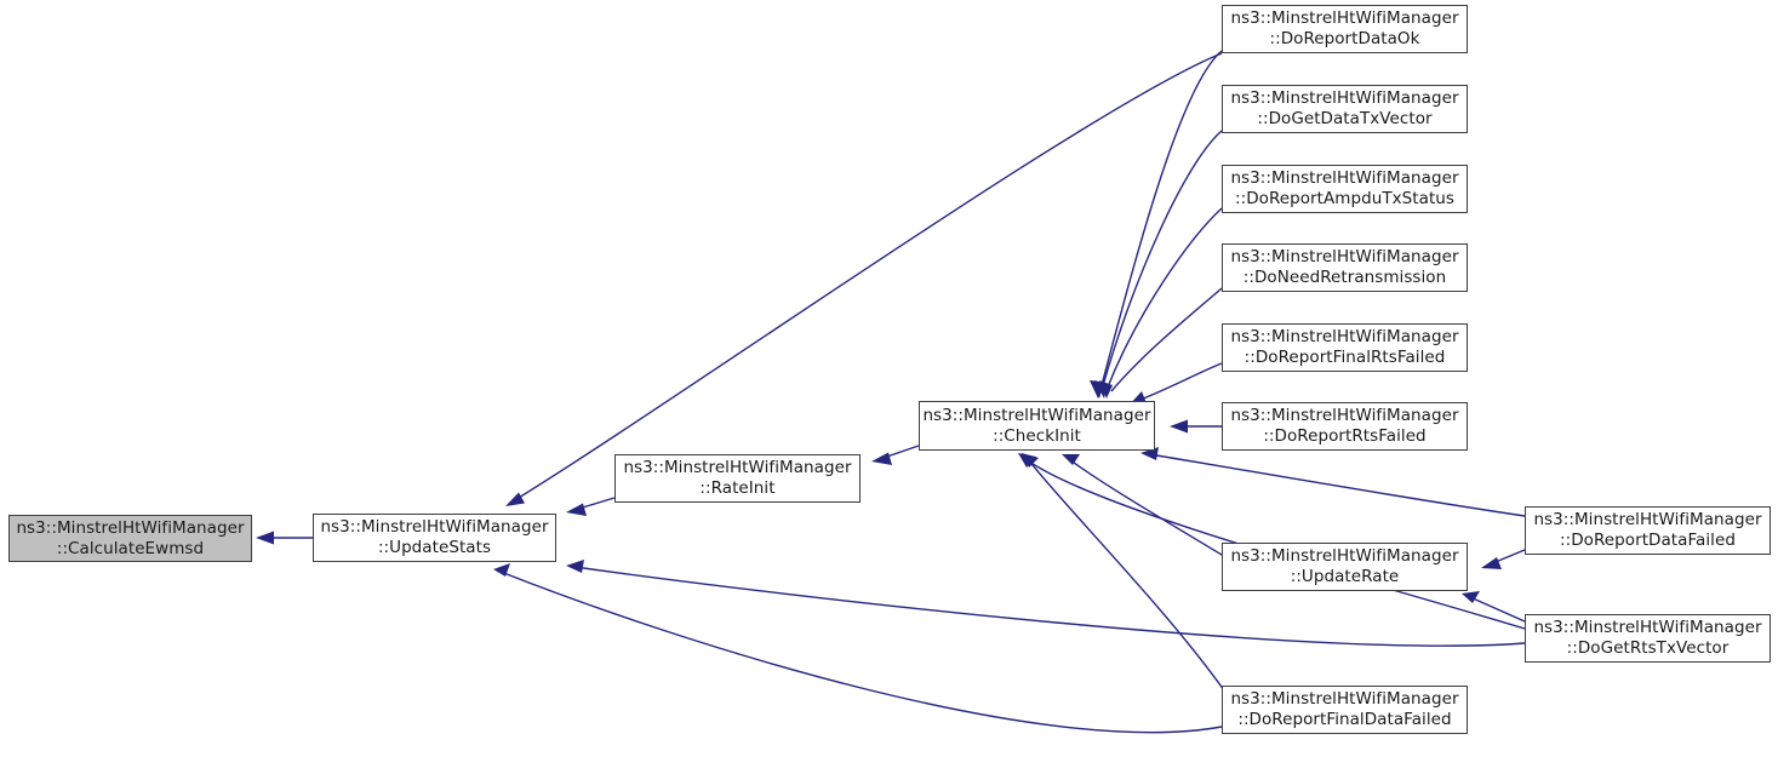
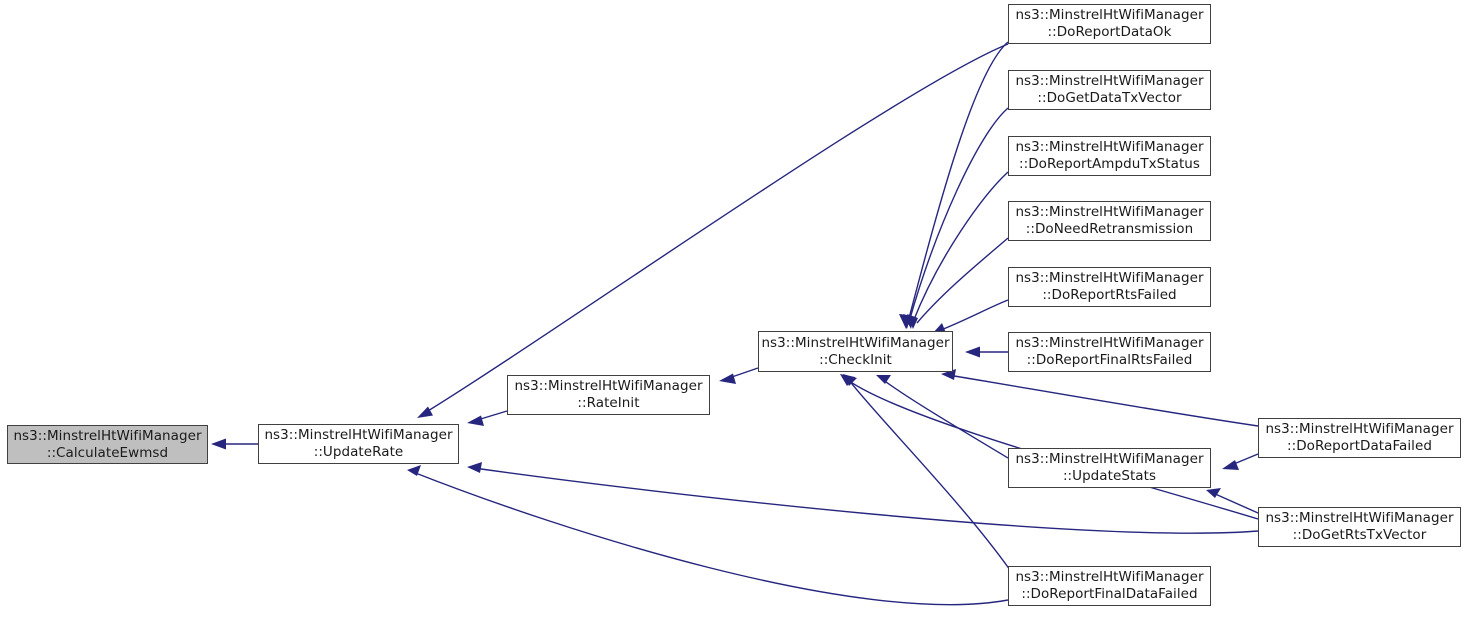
  ns3::MinstrelHtWifiManager
  ::CalculateEwmsd
  ns3::MinstrelHtWifiManager
- ::UpdateStats
+ ::UpdateRate
  ns3::MinstrelHtWifiManager
  ::RateInit
  ns3::MinstrelHtWifiManager
  ::CheckInit
  ns3::MinstrelHtWifiManager
  ::DoReportDataOk
  ns3::MinstrelHtWifiManager
  ::DoGetDataTxVector
  ns3::MinstrelHtWifiManager
  ::DoReportAmpduTxStatus
  ns3::MinstrelHtWifiManager
  ::DoNeedRetransmission
  ns3::MinstrelHtWifiManager
- ::DoReportFinalRtsFailed
+ ::DoReportRtsFailed
  ns3::MinstrelHtWifiManager
- ::DoReportRtsFailed
+ ::DoReportFinalRtsFailed
  ns3::MinstrelHtWifiManager
  ::DoReportDataFailed
  ns3::MinstrelHtWifiManager
- ::UpdateRate
+ ::UpdateStats
  ns3::MinstrelHtWifiManager
  ::DoGetRtsTxVector
  ns3::MinstrelHtWifiManager
  ::DoReportFinalDataFailed
